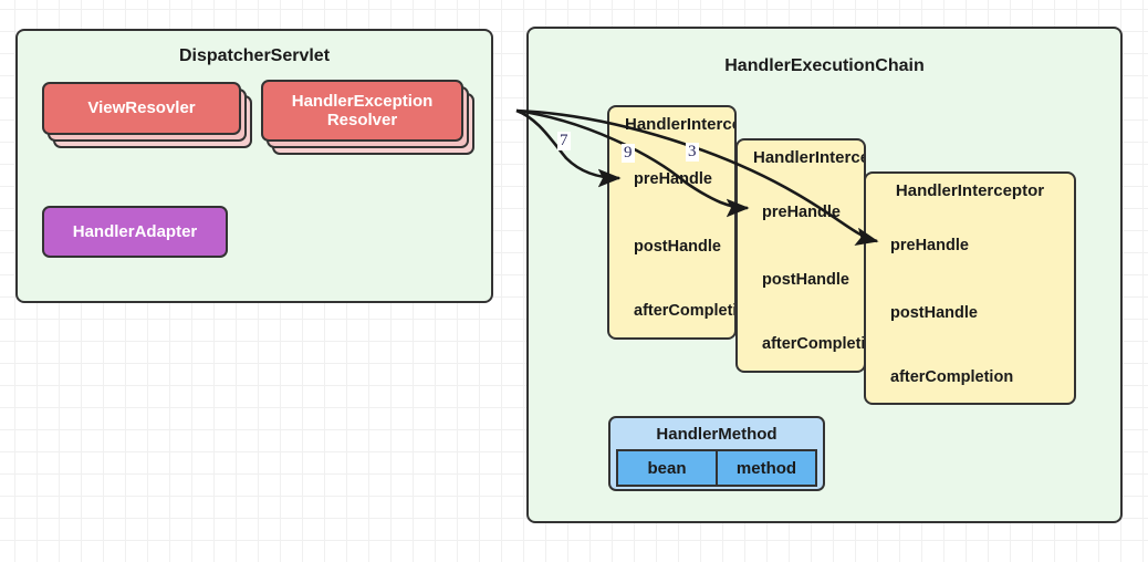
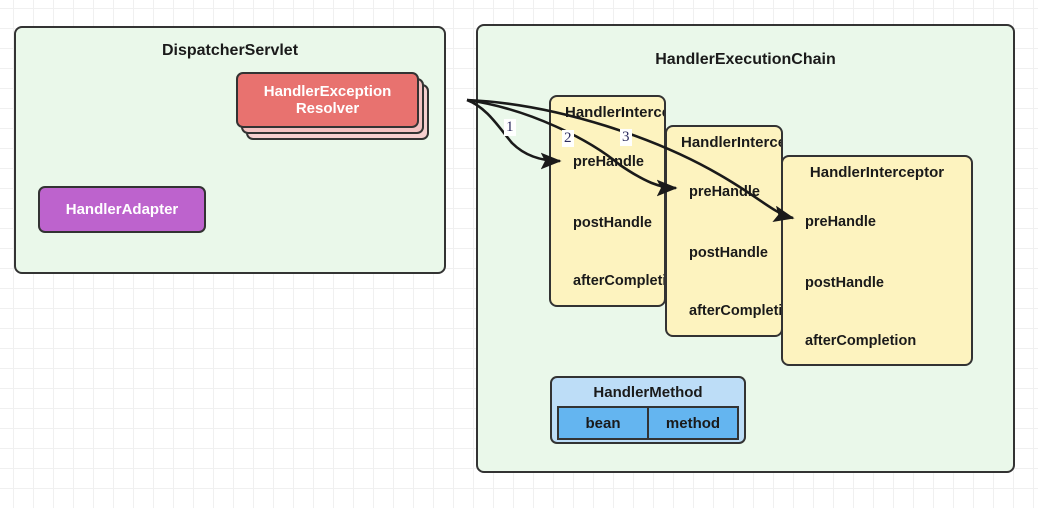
  DispatcherServlet
- ViewResovler
  HandlerException
  Resolver
  HandlerAdapter
  HandlerExecutionChain
  HandlerInterc
  preHandle
  postHandle
  afterComplet
  HandlerInterc
  preHandle
  postHandle
  afterComplet
  HandlerInterceptor
  preHandle
  postHandle
  afterCompletion
  HandlerMethod
  bean
  method
- 7
+ 1
- 9
+ 2
  3
